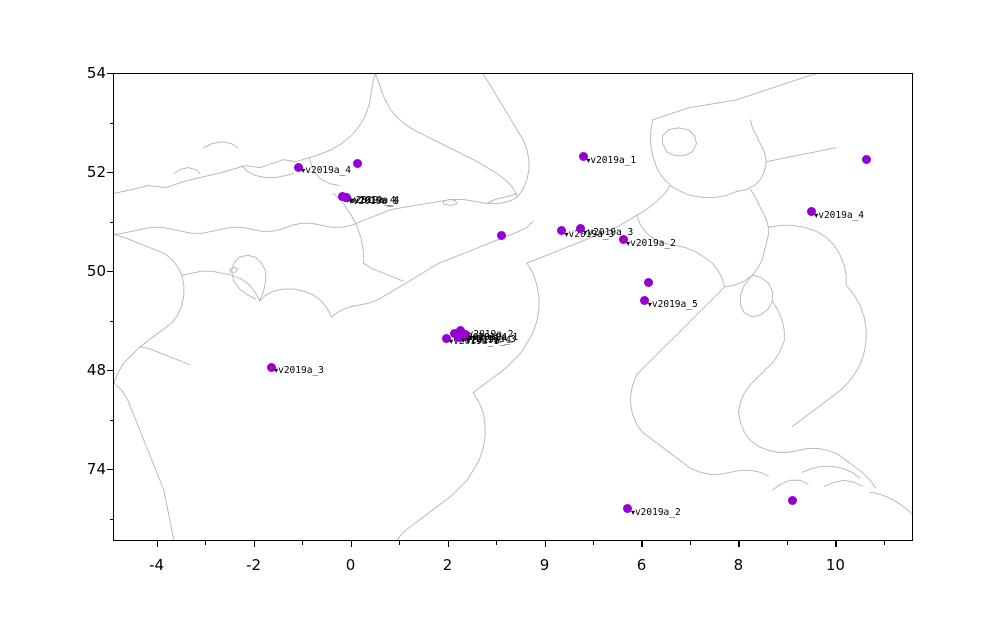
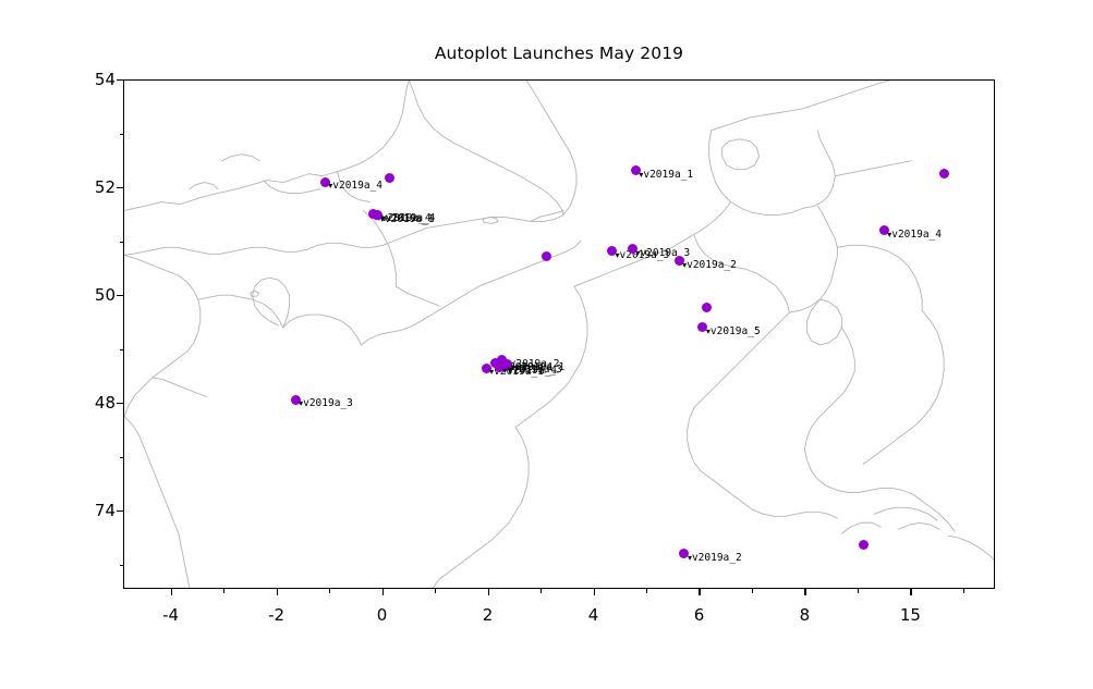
+ Autoplot Launches May 2019
  ▾v2019a_4
  v2019a_4
  ▾v2019a_1
  ▾v2019a_4
  ▾v2019a_1
  ▾v2019a_3
  ▾v2019a_3
  ▾v2019a_2
  ▾v2019a_5
  ▾v2019a_4
  ▾v2019a_2
  ▾v2019a_3
  ▾v2019a_1
  2019a_4
  v2019a_2
  ▾v2019a_3
  ▾v2019a_1
  ▾v2019a_4
  -4
  -2
  0
  2
- 9
+ 4
  6
  8
- 10
+ 15
  74
  48
  50
  52
  54
